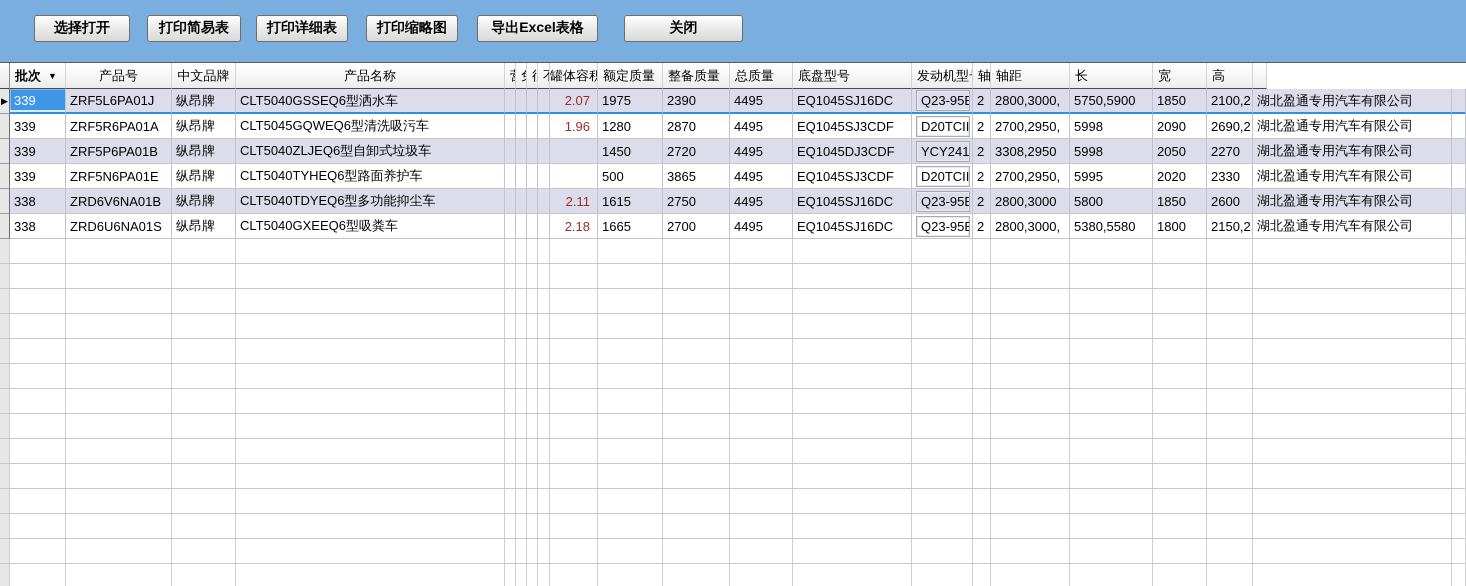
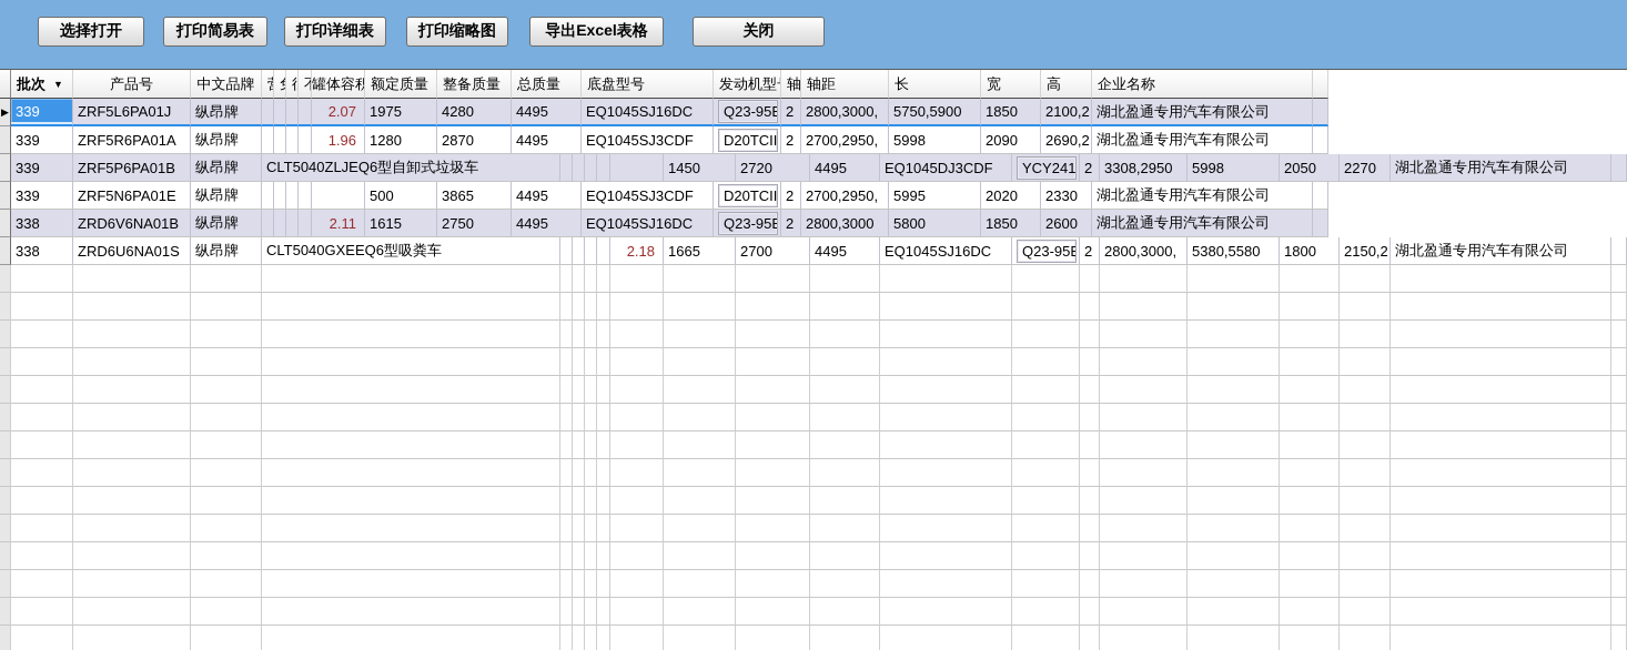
  选择打开
  打印简易表
  打印详细表
  打印缩略图
  导出Excel表格
  关闭
  批次
  ▼
  产品号
  中文品牌
- 产品名称
  罐体容积
  额定质量
  整备质量
  总质量
  底盘型号
  发动机型
  轴距
  长
  宽
  高
+ 企业名称
  ▶
  339
  ZRF5L6PA01J
  纵昂牌
- CLT5040GSSEQ6型洒水车
  2.07
  1975
- 2390
+ 4280
  4495
  EQ1045SJ16DC
  Q23-95E
  2
  2800,3000,
  5750,5900
  1850
  2100,2
  湖北盈通专用汽车有限公司
  339
  ZRF5R6PA01A
  纵昂牌
- CLT5045GQWEQ6型清洗吸污车
  1.96
  1280
  2870
  4495
  EQ1045SJ3CDF
  D20TCII
  2
  2700,2950,
  5998
  2090
  2690,2
  湖北盈通专用汽车有限公司
  339
  ZRF5P6PA01B
  纵昂牌
  CLT5040ZLJEQ6型自卸式垃圾车
  1450
  2720
  4495
  EQ1045DJ3CDF
  YCY241
  2
  3308,2950
  5998
  2050
  2270
  湖北盈通专用汽车有限公司
  339
  ZRF5N6PA01E
  纵昂牌
- CLT5040TYHEQ6型路面养护车
  500
  3865
  4495
  EQ1045SJ3CDF
  D20TCII
  2
  2700,2950,
  5995
  2020
  2330
  湖北盈通专用汽车有限公司
  338
  ZRD6V6NA01B
  纵昂牌
- CLT5040TDYEQ6型多功能抑尘车
  2.11
  1615
  2750
  4495
  EQ1045SJ16DC
  Q23-95E
  2
  2800,3000
  5800
  1850
  2600
  湖北盈通专用汽车有限公司
  338
  ZRD6U6NA01S
  纵昂牌
  CLT5040GXEEQ6型吸粪车
  2.18
  1665
  2700
  4495
  EQ1045SJ16DC
  Q23-95E
  2
  2800,3000,
  5380,5580
  1800
  2150,2
  湖北盈通专用汽车有限公司
